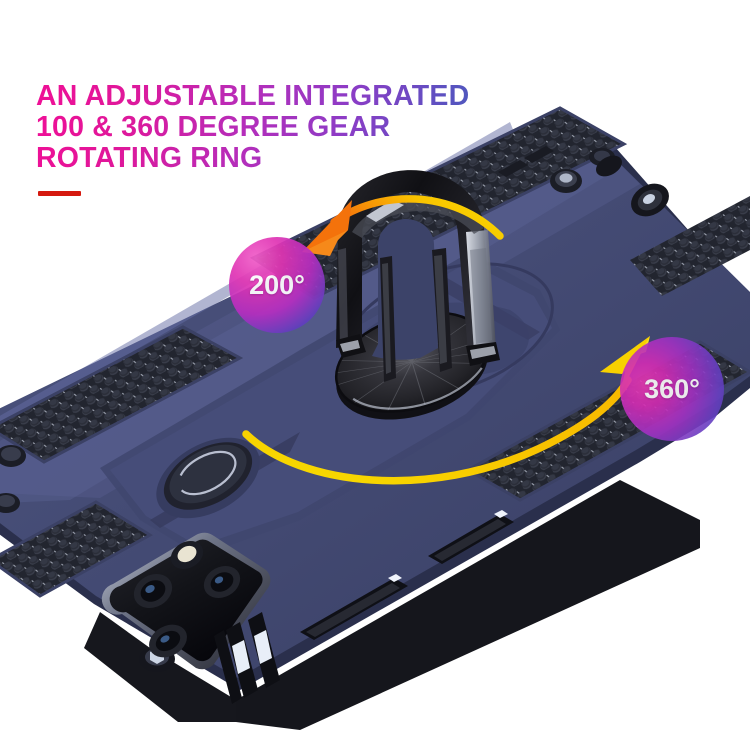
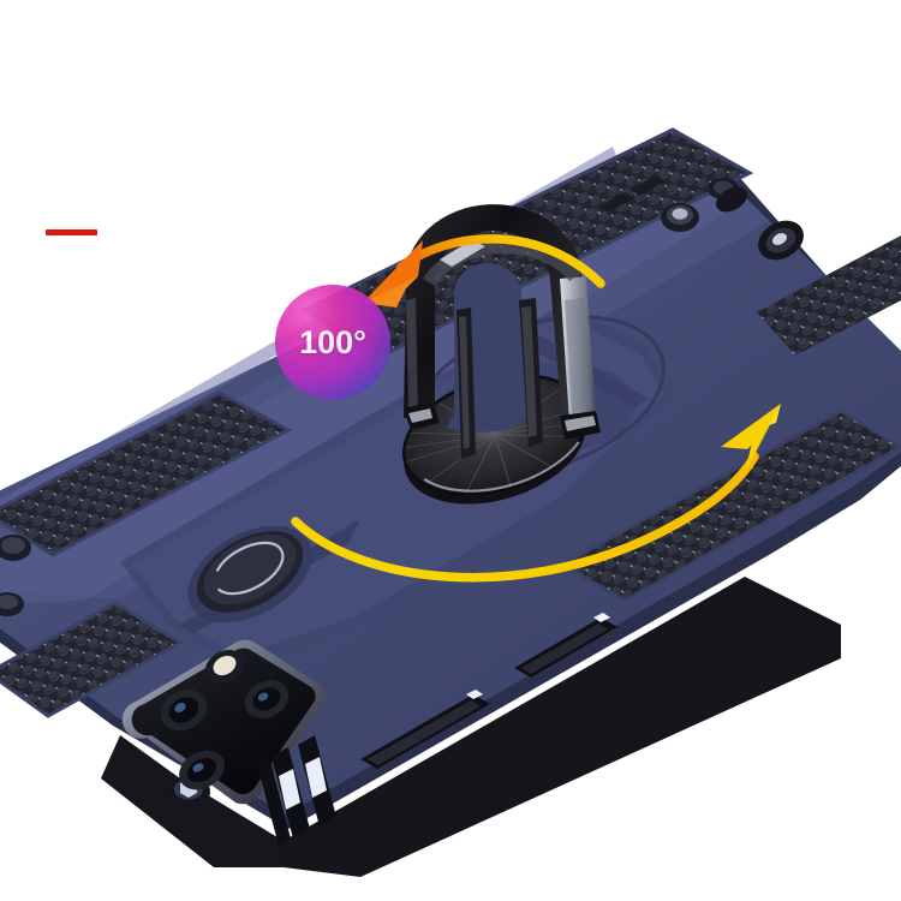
- 200°
+ 100°
- 360°
- AN ADJUSTABLE INTEGRATED
- 100 & 360 DEGREE GEAR
- ROTATING RING
